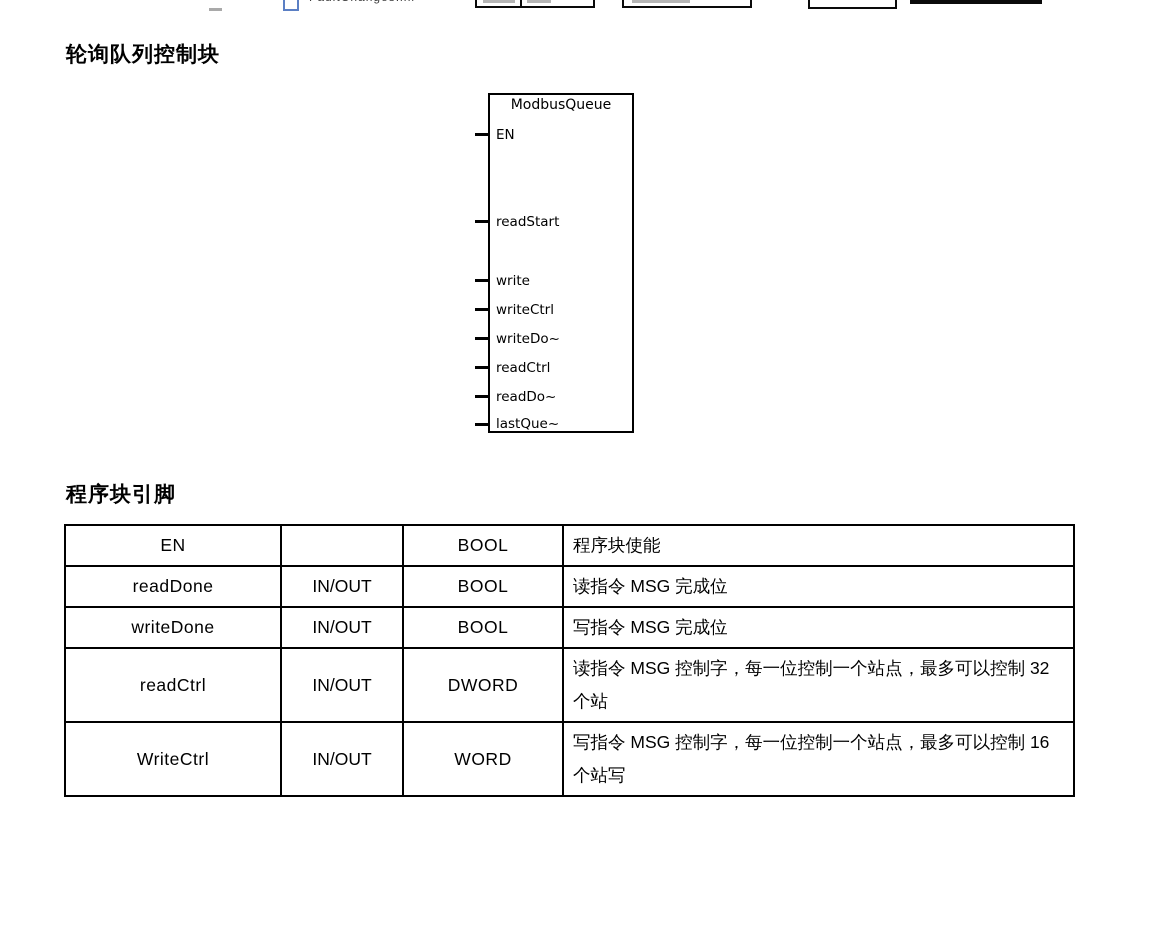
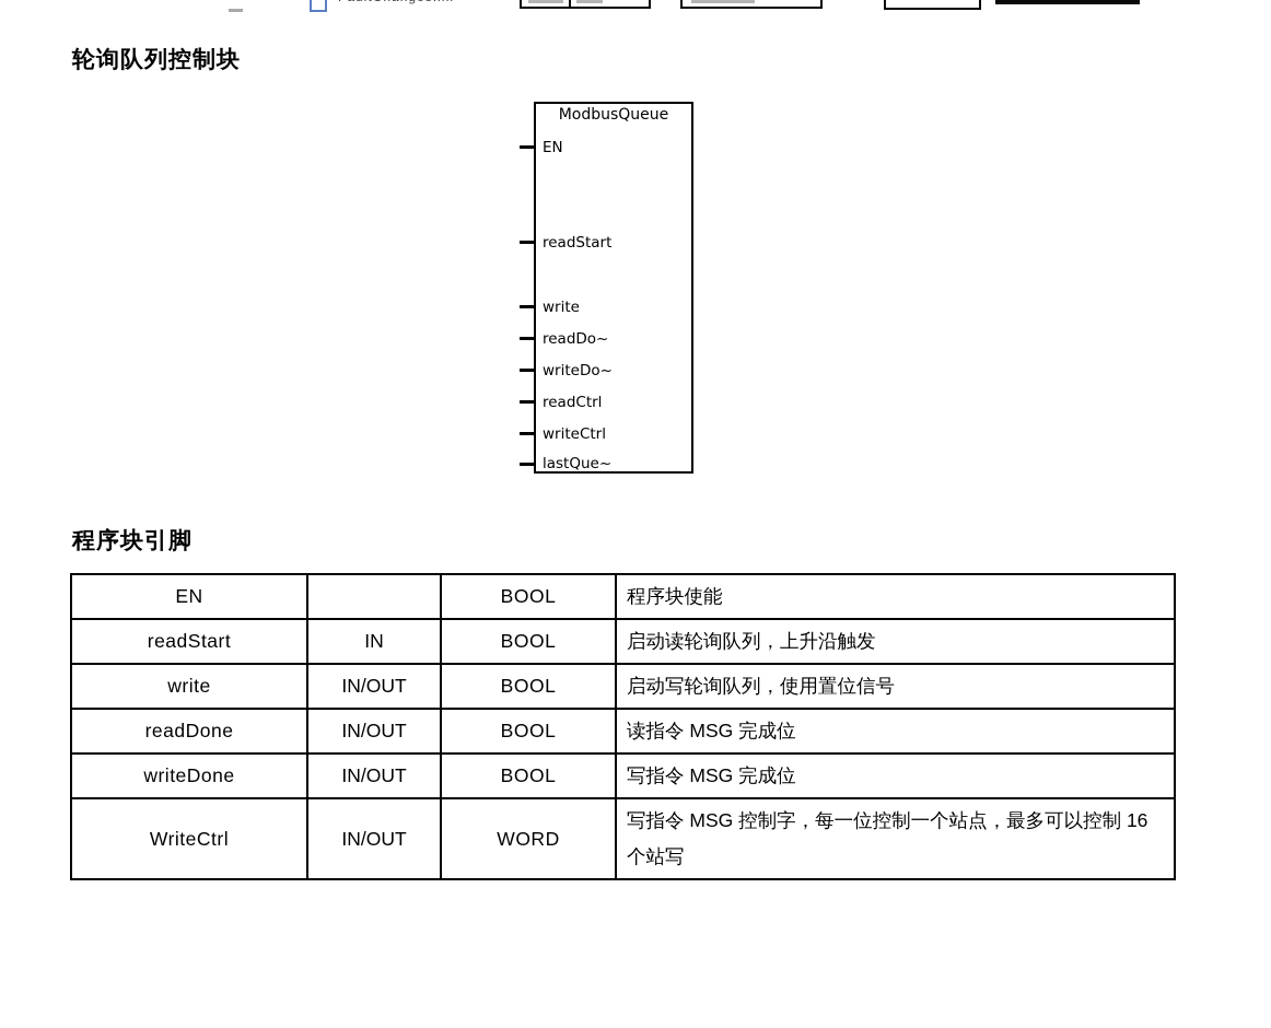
  轮询队列控制块
  ModbusQueue
  EN
  readStart
  write
- writeCtrl
+ readDo~
  writeDo~
  readCtrl
- readDo~
+ writeCtrl
  lastQue~
  程序块引脚
  EN		BOOL	程序块使能
+ readStart	IN	BOOL	启动读轮询队列，上升沿触发
+ write	IN/OUT	BOOL	启动写轮询队列，使用置位信号
  readDone	IN/OUT	BOOL	读指令 MSG 完成位
  writeDone	IN/OUT	BOOL	写指令 MSG 完成位
- readCtrl	IN/OUT	DWORD	读指令 MSG 控制字，每一位控制一个站点，最多可以控制 32 个站
  WriteCtrl	IN/OUT	WORD	写指令 MSG 控制字，每一位控制一个站点，最多可以控制 16 个站写
